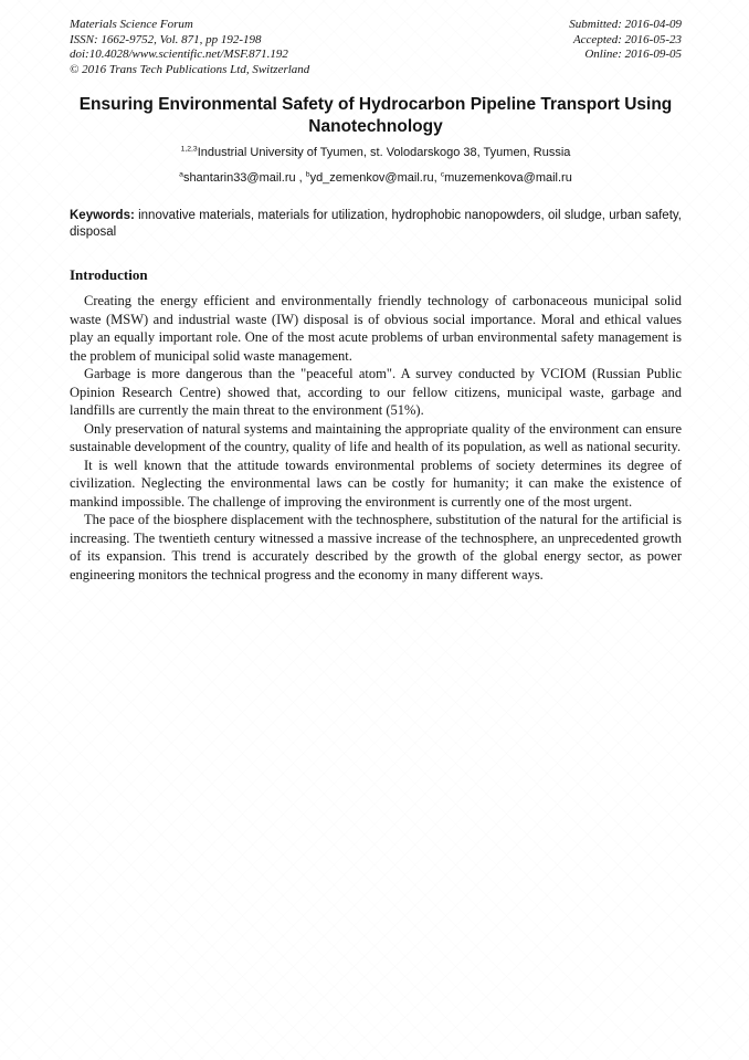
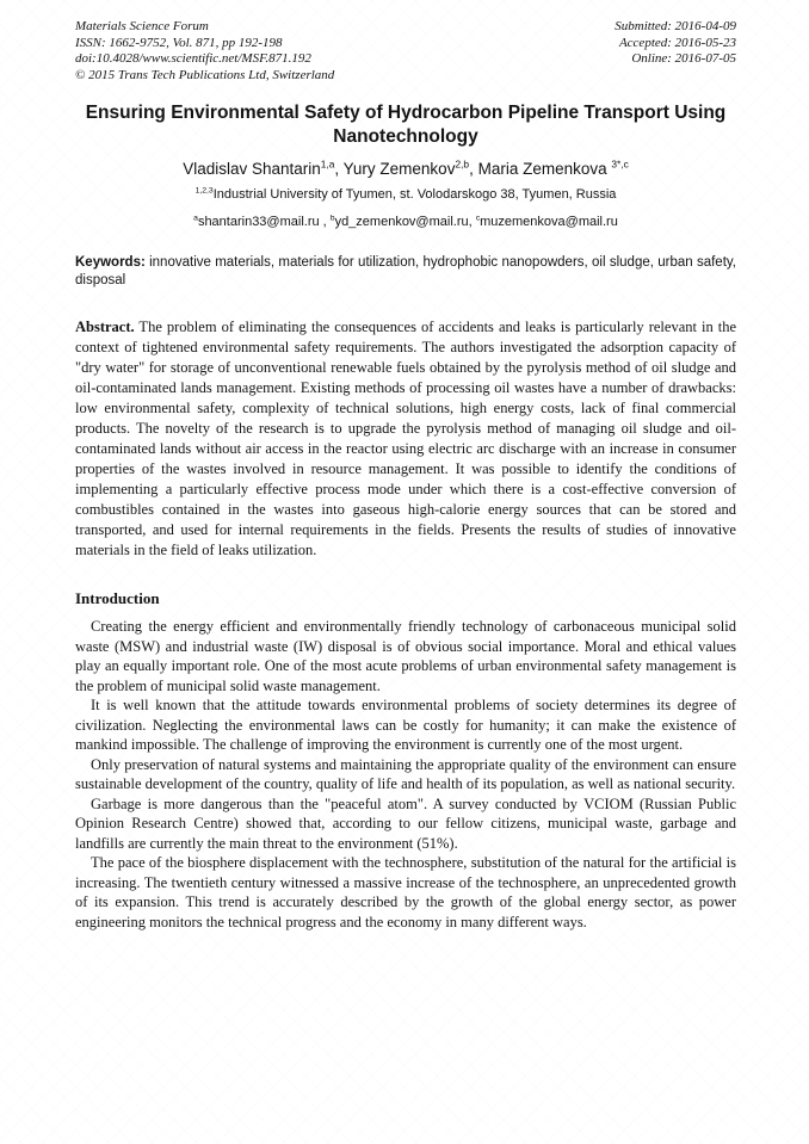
  Materials Science Forum
  ISSN: 1662-9752, Vol. 871, pp 192-198
  doi:10.4028/www.scientific.net/MSF.871.192
- © 2016 Trans Tech Publications Ltd, Switzerland
+ © 2015 Trans Tech Publications Ltd, Switzerland
  Submitted: 2016-04-09
  Accepted: 2016-05-23
- Online: 2016-09-05
+ Online: 2016-07-05
  Ensuring Environmental Safety of Hydrocarbon Pipeline Transport Using Nanotechnology
+ Vladislav Shantarin1,a, Yury Zemenkov2,b, Maria Zemenkova 3*,c
  Industrial University of Tyumen, st. Volodarskogo 38, Tyumen, Russia
  shantarin33@mail.ru , yd_zemenkov@mail.ru, muzemenkova@mail.ru
  Keywords: innovative materials, materials for utilization, hydrophobic nanopowders, oil sludge, urban safety, disposal
+ Abstract. The problem of eliminating the consequences of accidents and leaks is particularly relevant in the context of tightened environmental safety requirements. The authors investigated the adsorption capacity of "dry water" for storage of unconventional renewable fuels obtained by the pyrolysis method of oil sludge and oil-contaminated lands management. Existing methods of processing oil wastes have a number of drawbacks: low environmental safety, complexity of technical solutions, high energy costs, lack of final commercial products. The novelty of the research is to upgrade the pyrolysis method of managing oil sludge and oil-contaminated lands without air access in the reactor using electric arc discharge with an increase in consumer properties of the wastes involved in resource management. It was possible to identify the conditions of implementing a particularly effective process mode under which there is a cost-effective conversion of combustibles contained in the wastes into gaseous high-calorie energy sources that can be stored and transported, and used for internal requirements in the fields. Presents the results of studies of innovative materials in the field of leaks utilization.
  Introduction
  Creating the energy efficient and environmentally friendly technology of carbonaceous municipal solid waste (MSW) and industrial waste (IW) disposal is of obvious social importance. Moral and ethical values play an equally important role. One of the most acute problems of urban environmental safety management is the problem of municipal solid waste management.
- Garbage is more dangerous than the "peaceful atom". A survey conducted by VCIOM (Russian Public Opinion Research Centre) showed that, according to our fellow citizens, municipal waste, garbage and landfills are currently the main threat to the environment (51%).
+ It is well known that the attitude towards environmental problems of society determines its degree of civilization. Neglecting the environmental laws can be costly for humanity; it can make the existence of mankind impossible. The challenge of improving the environment is currently one of the most urgent.
  Only preservation of natural systems and maintaining the appropriate quality of the environment can ensure sustainable development of the country, quality of life and health of its population, as well as national security.
- It is well known that the attitude towards environmental problems of society determines its degree of civilization. Neglecting the environmental laws can be costly for humanity; it can make the existence of mankind impossible. The challenge of improving the environment is currently one of the most urgent.
+ Garbage is more dangerous than the "peaceful atom". A survey conducted by VCIOM (Russian Public Opinion Research Centre) showed that, according to our fellow citizens, municipal waste, garbage and landfills are currently the main threat to the environment (51%).
  The pace of the biosphere displacement with the technosphere, substitution of the natural for the artificial is increasing. The twentieth century witnessed a massive increase of the technosphere, an unprecedented growth of its expansion. This trend is accurately described by the growth of the global energy sector, as power engineering monitors the technical progress and the economy in many different ways.
